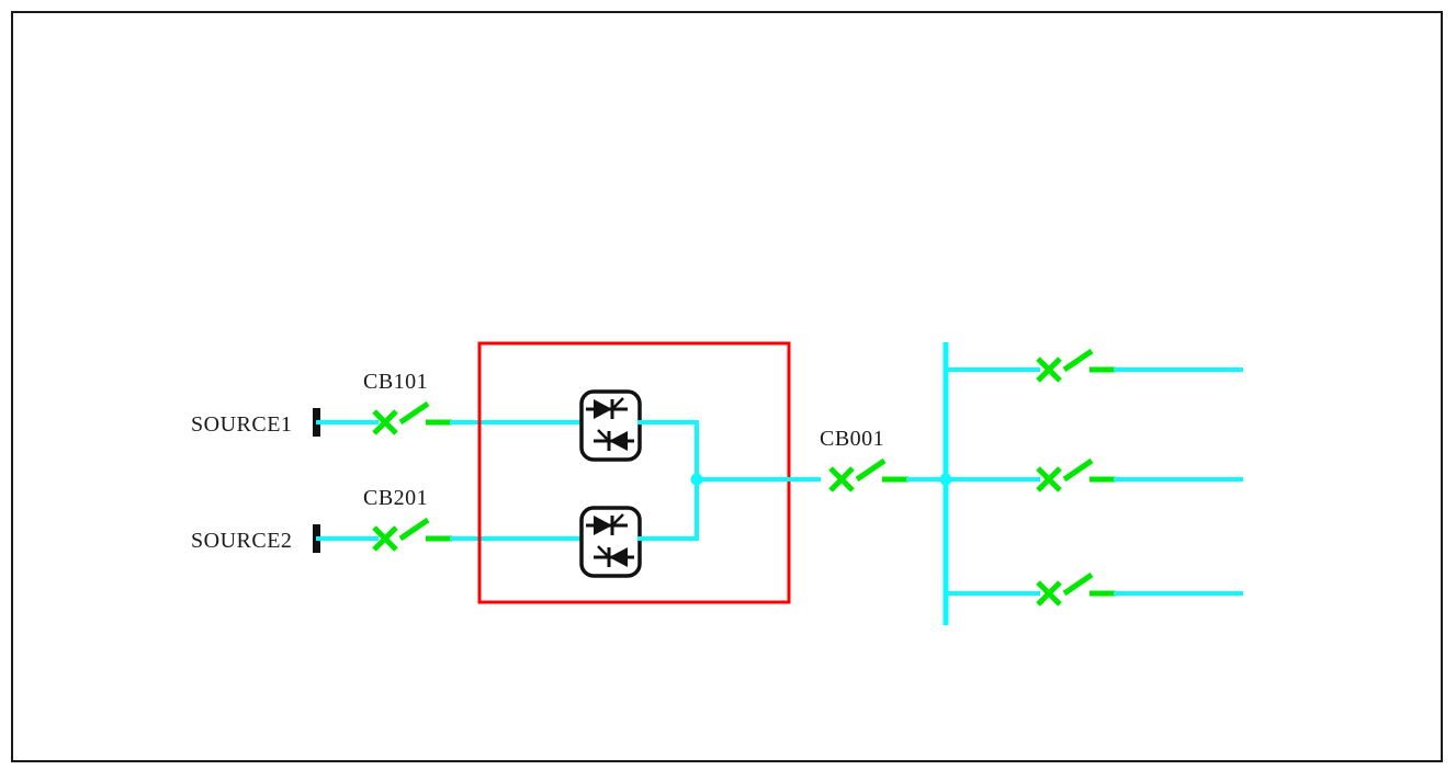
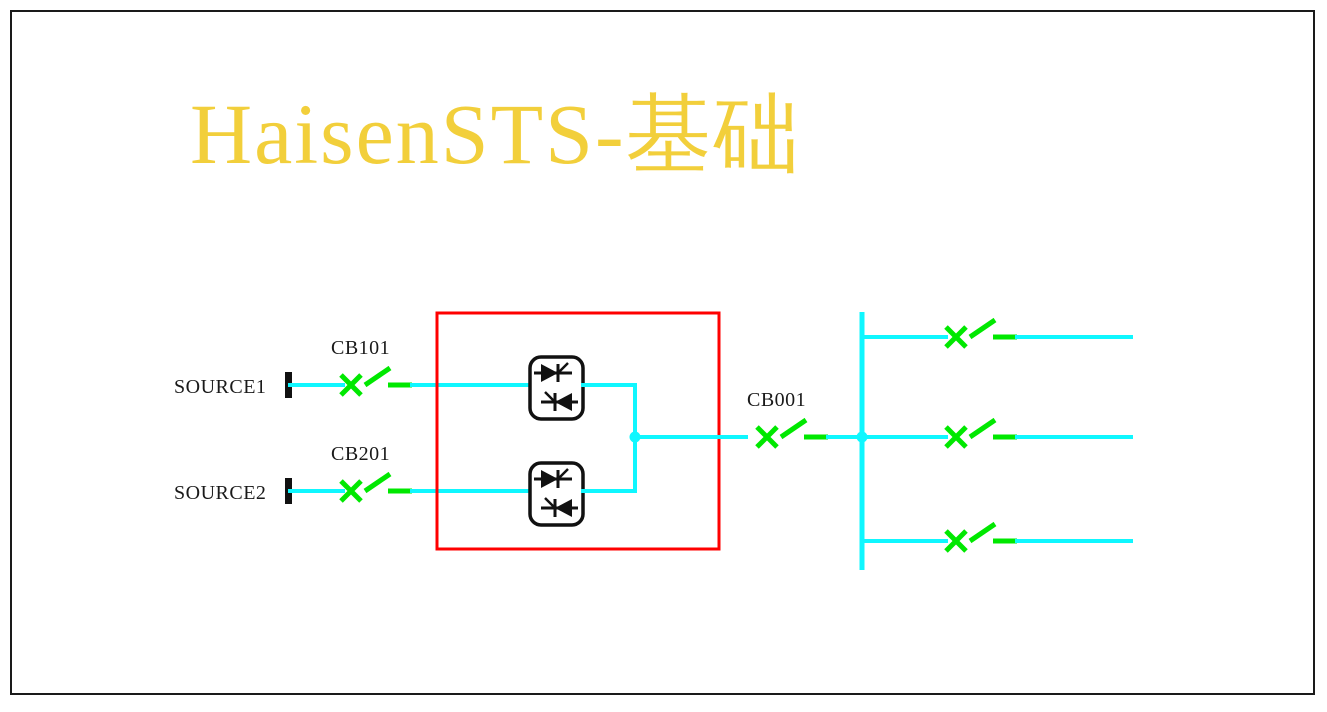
+ HaisenSTS-基础
  SOURCE1
  CB101
  SOURCE2
  CB201
  CB001
